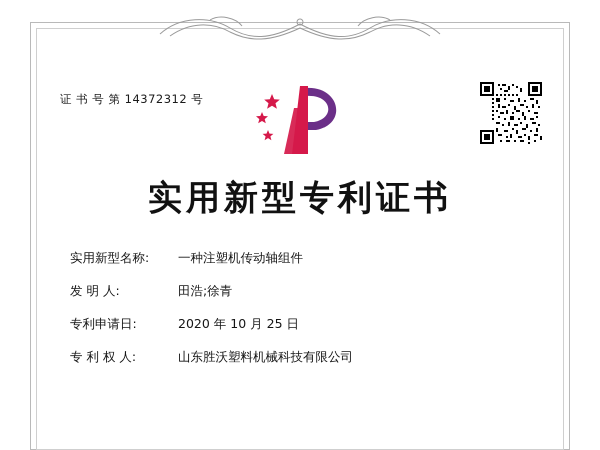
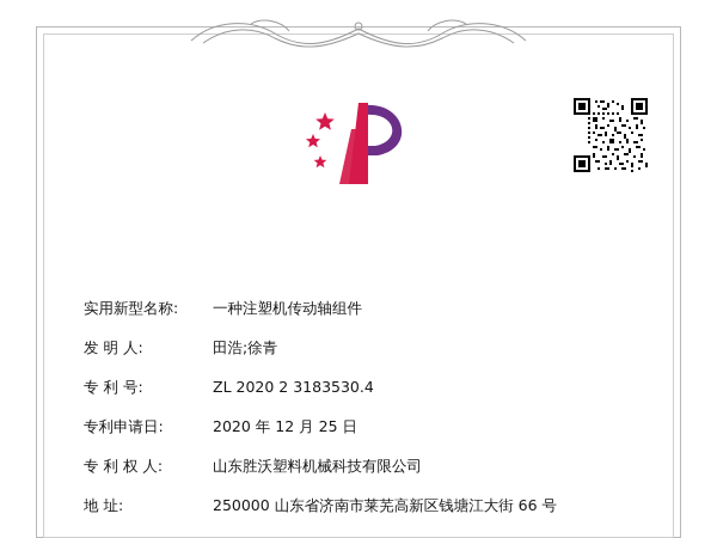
- 证 书 号 第 14372312 号
- 实用新型专利证书
  实用新型名称:
  一种注塑机传动轴组件
  发 明 人:
  田浩;徐青
+ 专 利 号:
+ ZL 2020 2 3183530.4
  专利申请日:
- 2020 年 10 月 25 日
+ 2020 年 12 月 25 日
  专 利 权 人:
  山东胜沃塑料机械科技有限公司
+ 地 址:
+ 250000 山东省济南市莱芜高新区钱塘江大街 66 号
